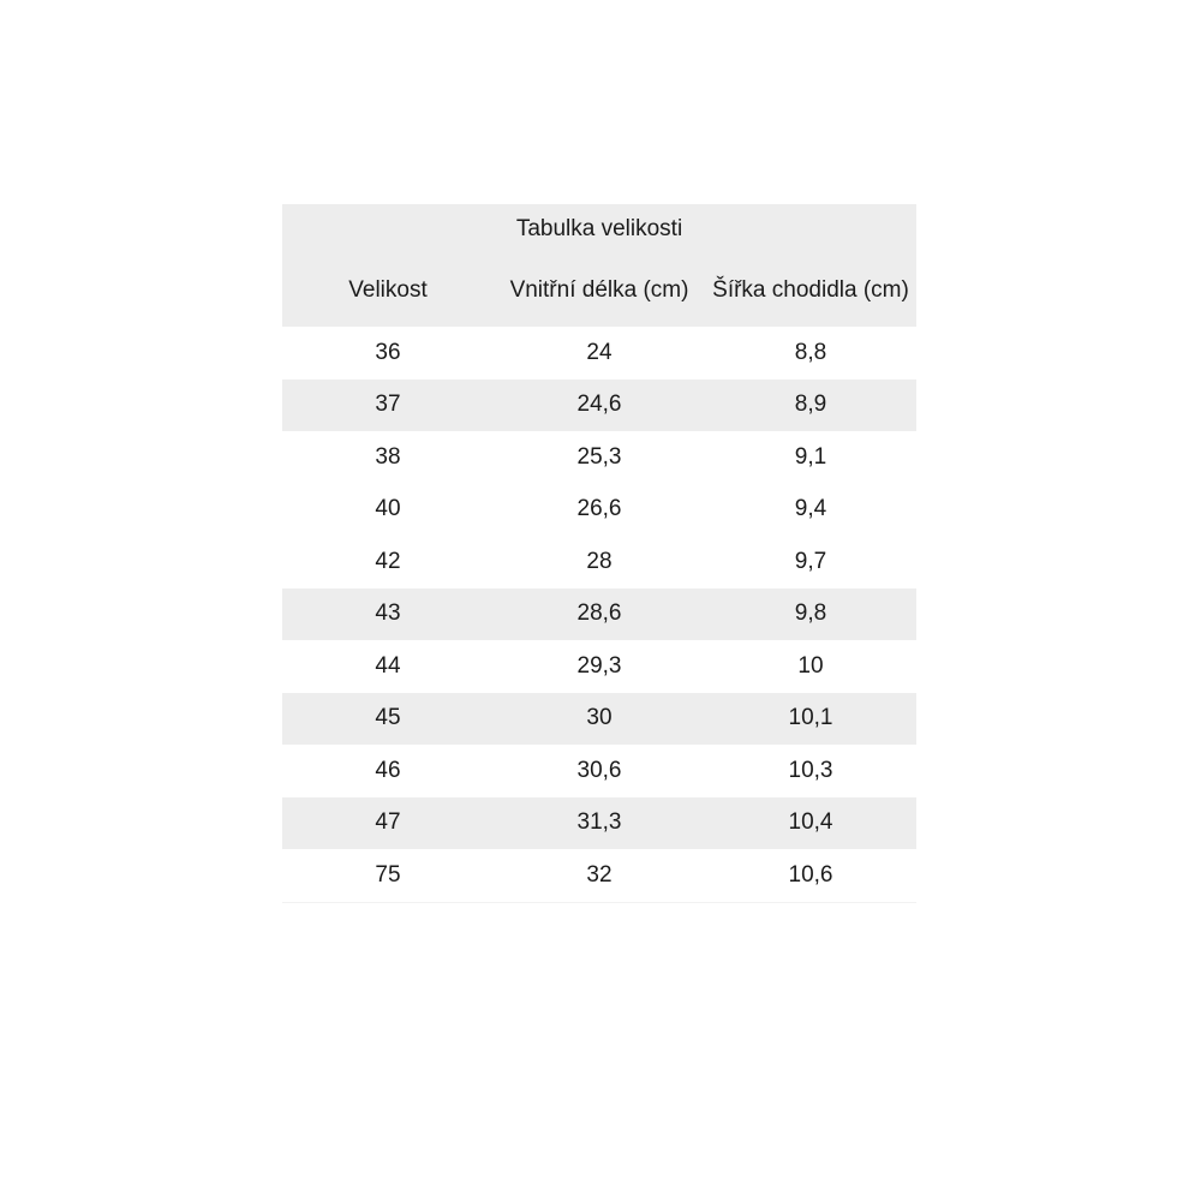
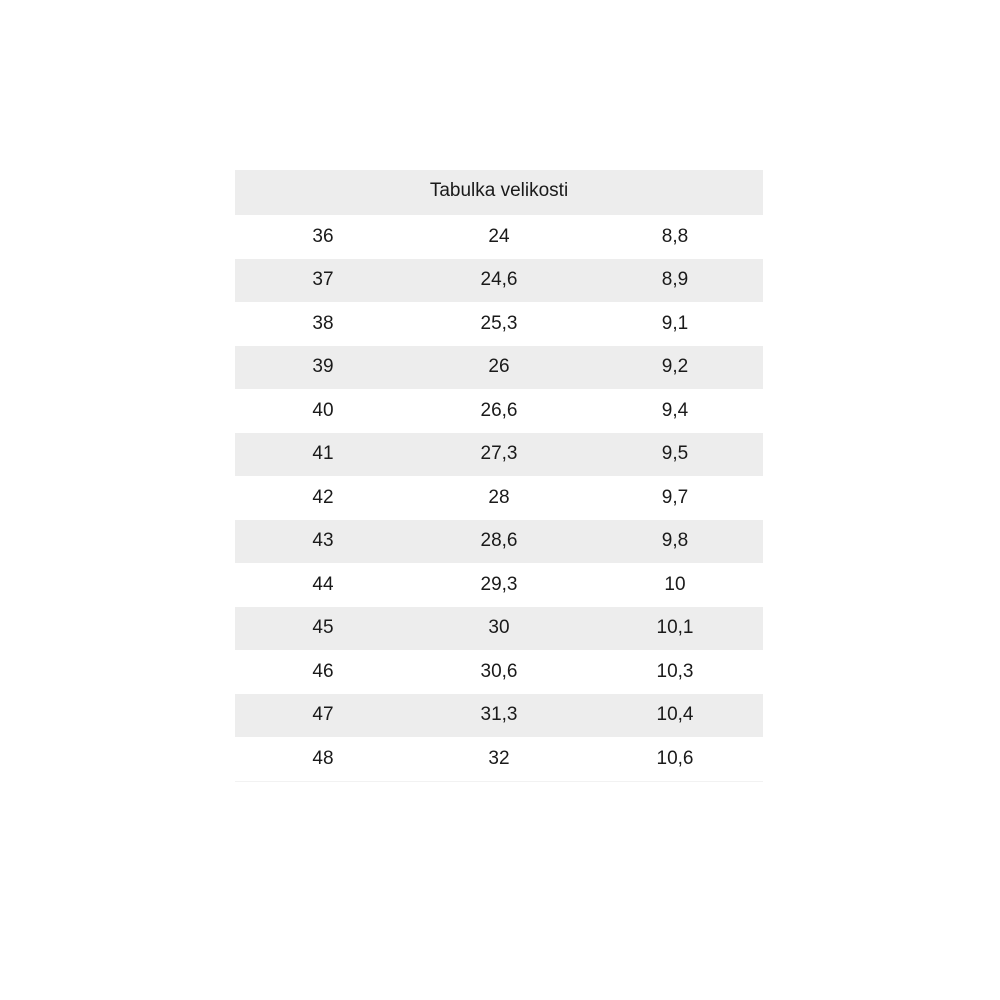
  	Tabulka velikosti
- Velikost	Vnitřní délka (cm)	Šířka chodidla (cm)
  36	24	8,8
  37	24,6	8,9
  38	25,3	9,1
+ 39	26	9,2
  40	26,6	9,4
+ 41	27,3	9,5
  42	28	9,7
  43	28,6	9,8
  44	29,3	10
  45	30	10,1
  46	30,6	10,3
  47	31,3	10,4
- 75	32	10,6
+ 48	32	10,6
